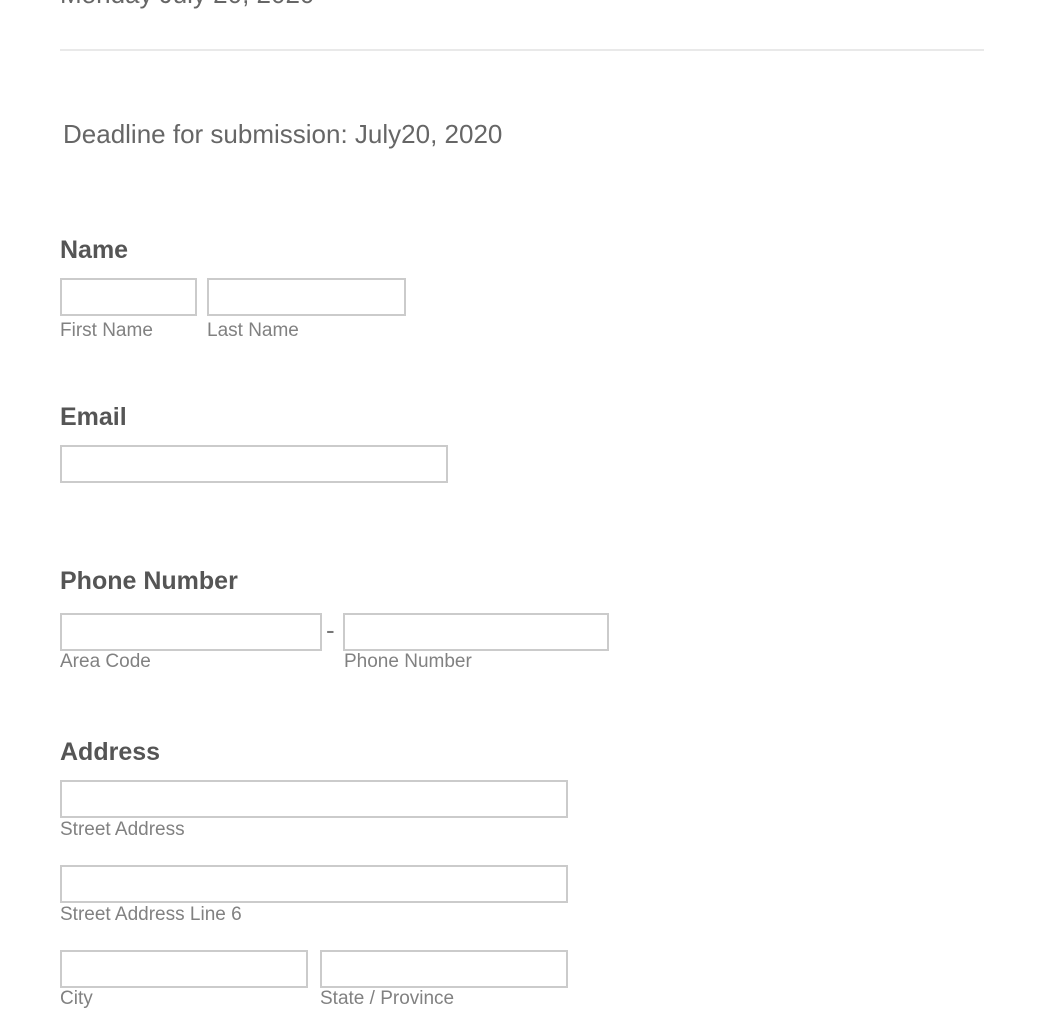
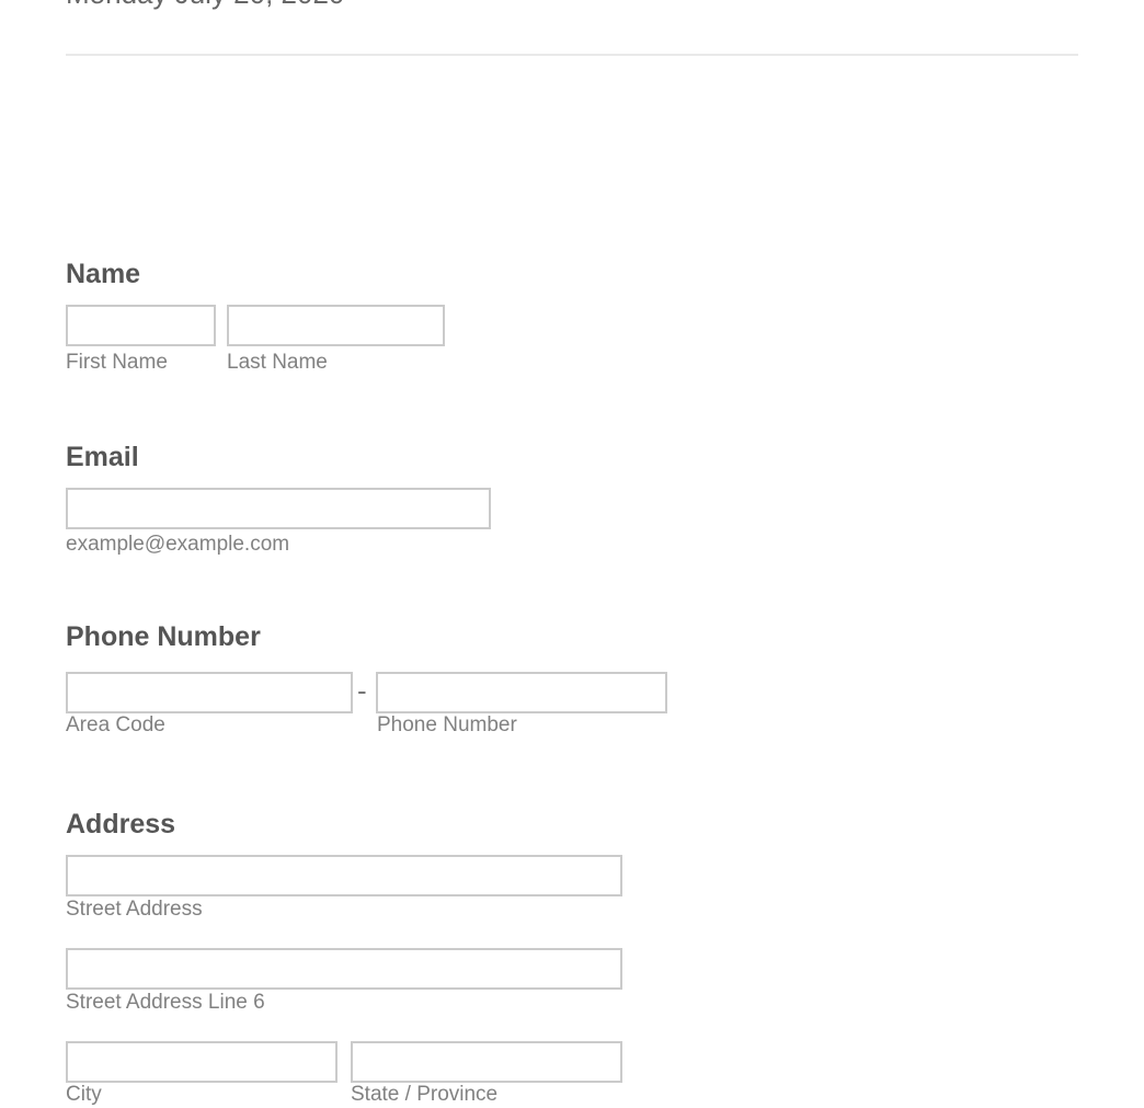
- Deadline for submission: July20, 2020
  Name
  First Name
  Last Name
  Email
+ example@example.com
  Phone Number
  -
  Area Code
  Phone Number
  Address
  Street Address
  Street Address Line 6
  City
  State / Province
